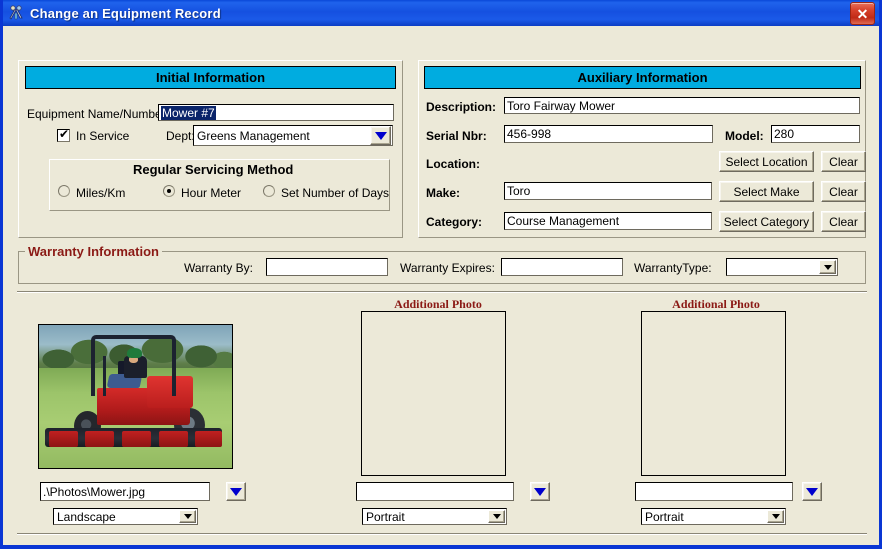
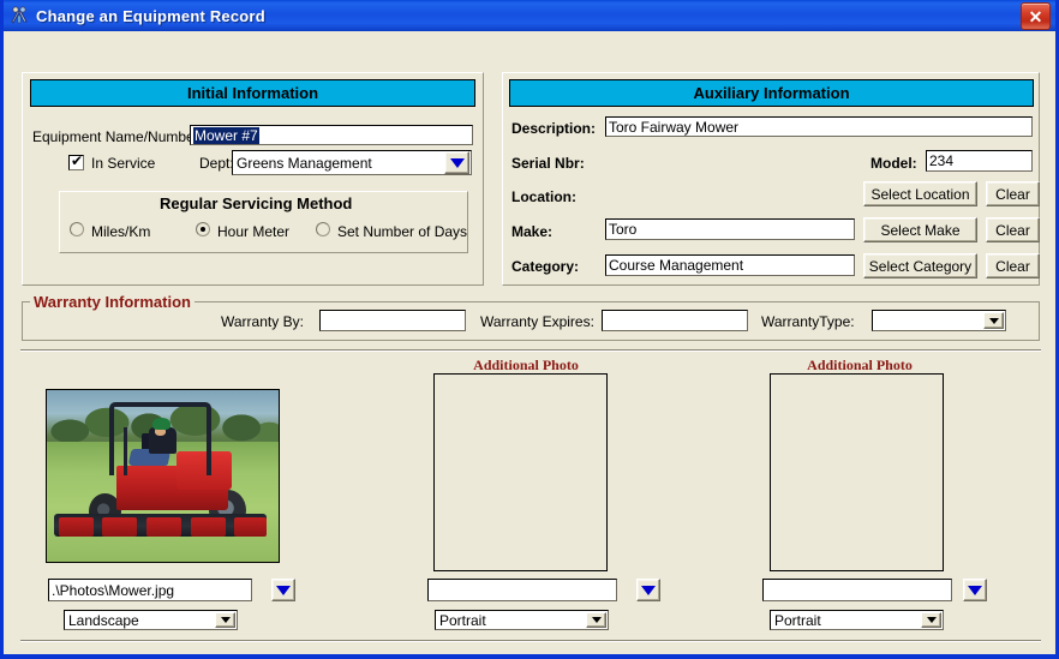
  Change an Equipment Record
  ✕
  Initial Information
  Equipment Name/Numb
  Mower #7
  ✔
  In Service
  Dept
  Greens Management
  Regular Servicing Method
  Miles/Km
  Hour Meter
  Set Number of Days
  Auxiliary Information
  Description:
  Toro Fairway Mower
  Serial Nbr:
- 456-998
  Model:
- 280
+ 234
  Location:
  Select Location
  Clear
  Make:
  Toro
  Select Make
  Clear
  Category:
  Course Management
  Select Category
  Clear
  Warranty Information
  Warranty By:
  Warranty Expires:
  WarrantyType:
  .\Photos\Mower.jpg
  Landscape
  Additional Photo
  Portrait
  Additional Photo
  Portrait
